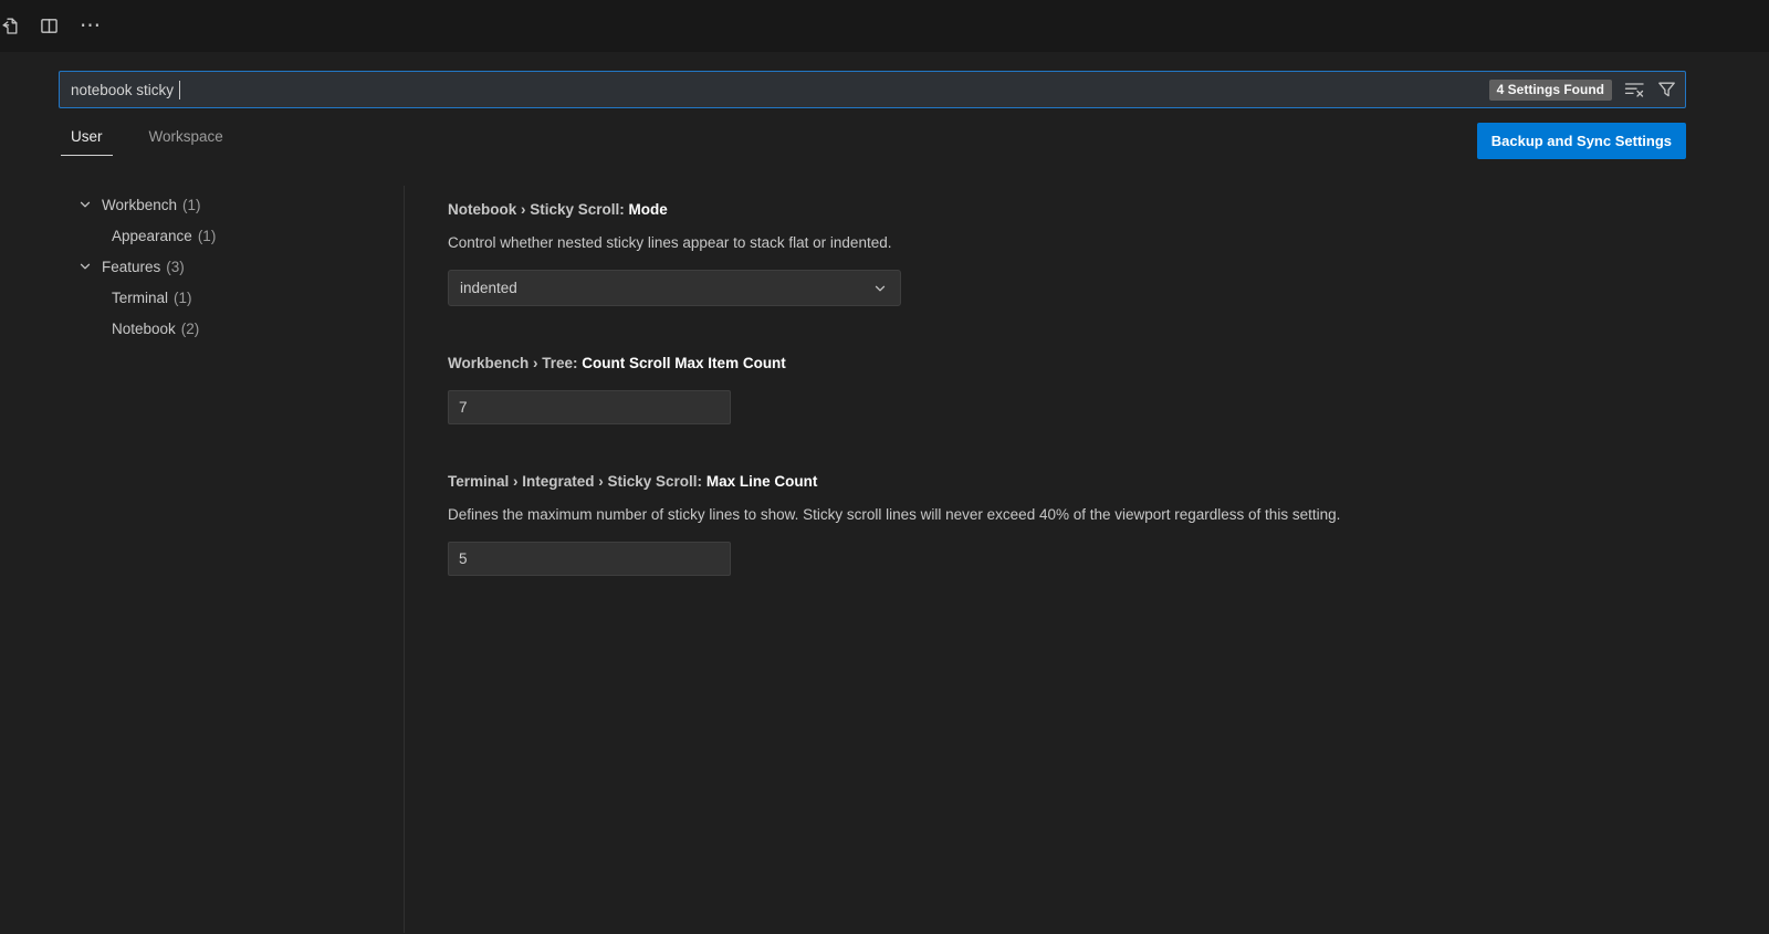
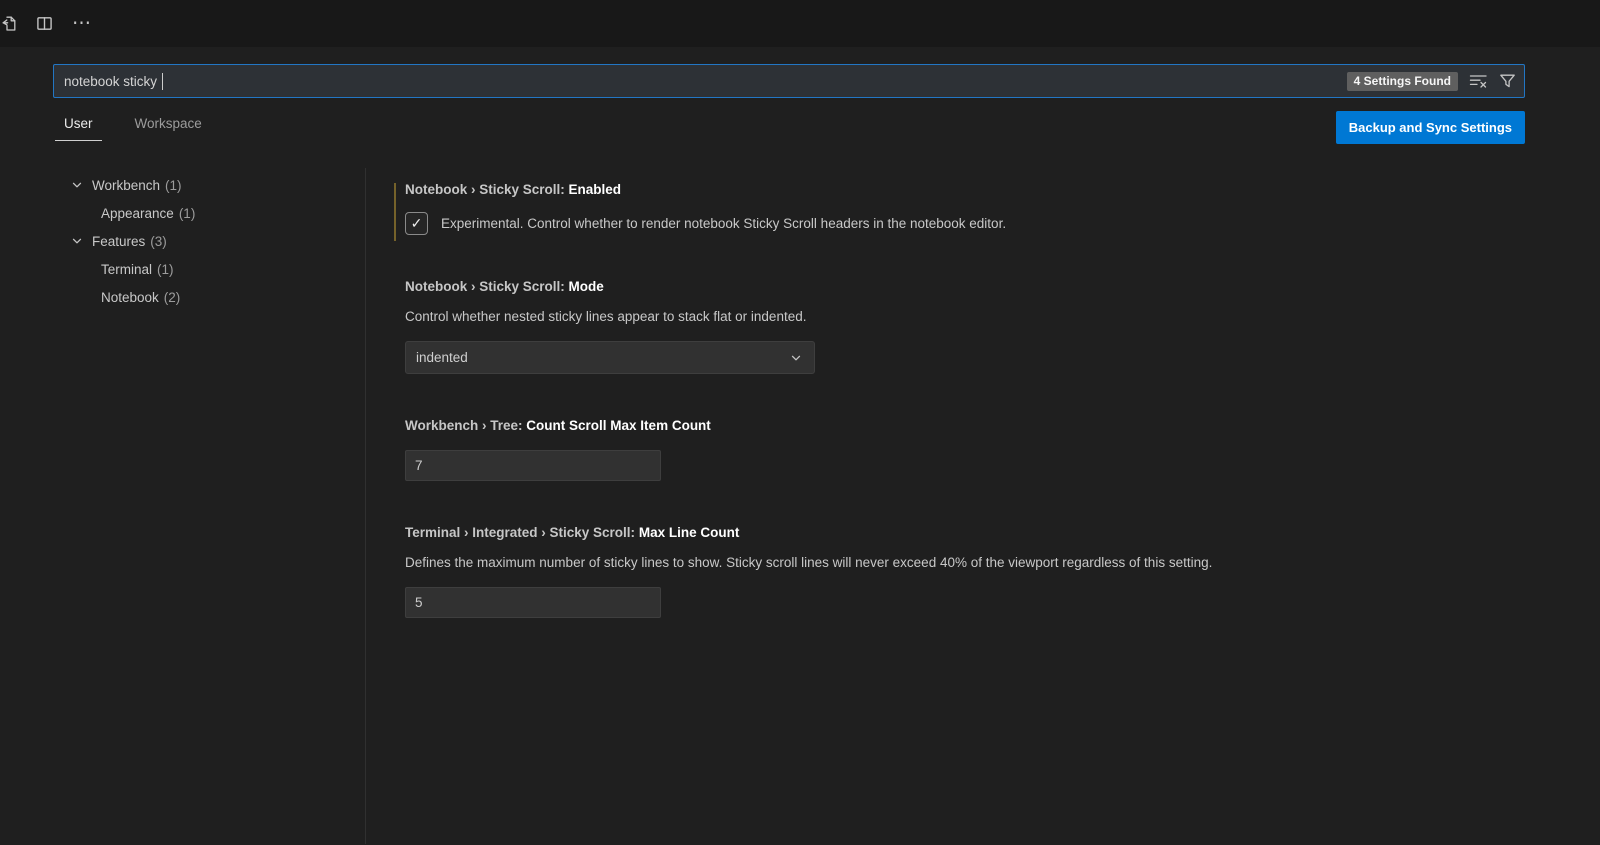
  ⋯
  notebook sticky
  4 Settings Found
  User
  Workspace
  Backup and Sync Settings
  Workbench
  (1)
  Appearance
  (1)
  Features
  (3)
  Terminal
  (1)
  Notebook
  (2)
+ Notebook › Sticky Scroll: Enabled
+ ✓
+ Experimental. Control whether to render notebook Sticky Scroll headers in the notebook editor.
  Notebook › Sticky Scroll: Mode
  Control whether nested sticky lines appear to stack flat or indented.
  indented
  Workbench › Tree: Count Scroll Max Item Count
  7
  Terminal › Integrated › Sticky Scroll: Max Line Count
  Defines the maximum number of sticky lines to show. Sticky scroll lines will never exceed 40% of the viewport regardless of this setting.
  5
